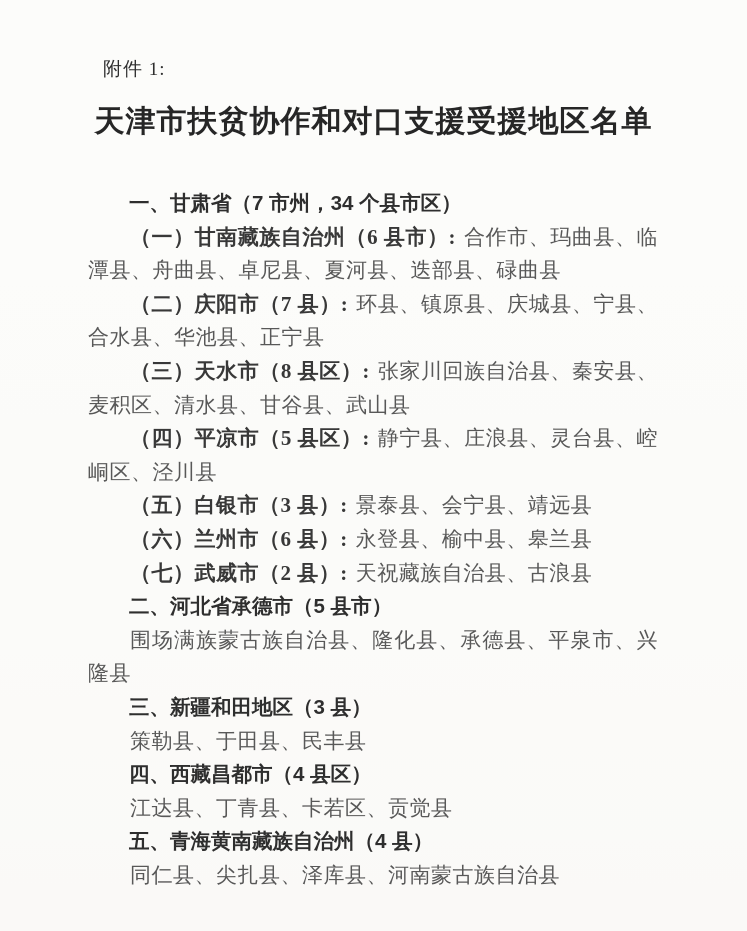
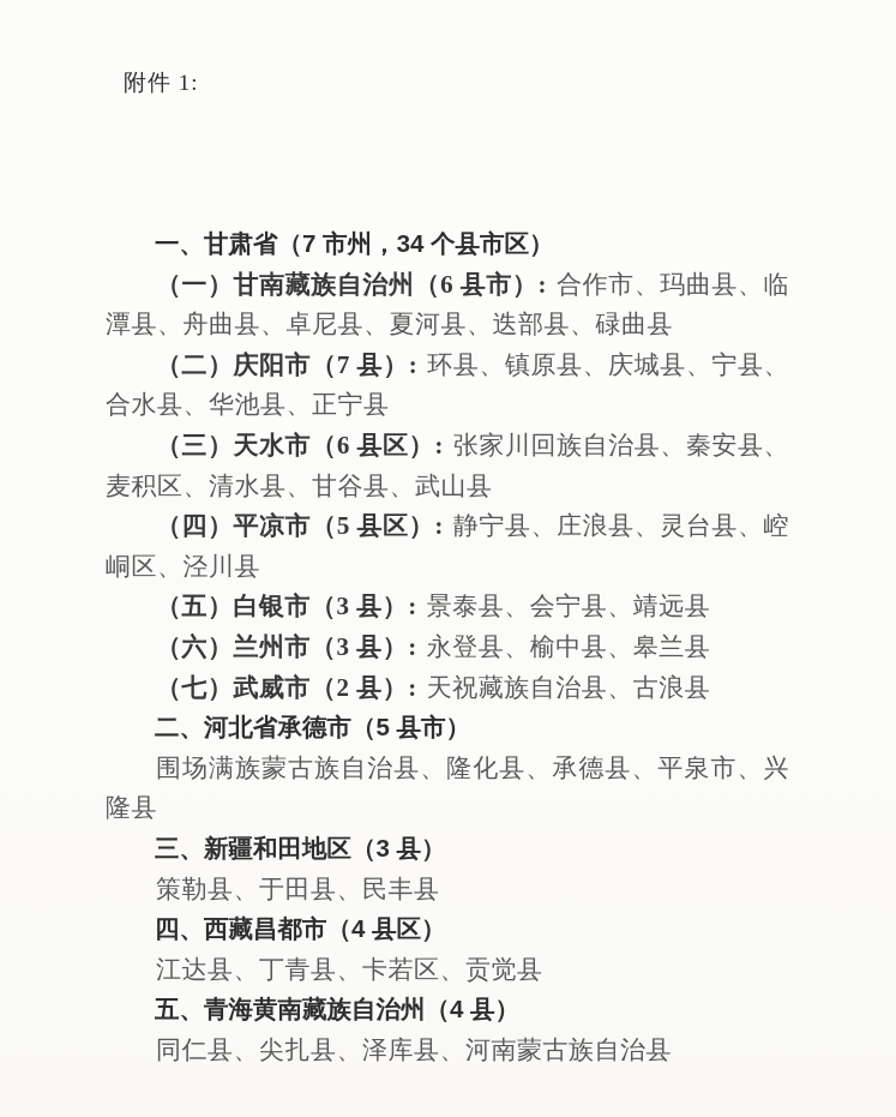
  附件 1:
- 天津市扶贫协作和对口支援受援地区名单
  一、甘肃省（7 市州，34 个县市区）
  （一）甘南藏族自治州（6 县市）: 合作市、玛曲县、临潭县、舟曲县、卓尼县、夏河县、迭部县、碌曲县
  （二）庆阳市（7 县）: 环县、镇原县、庆城县、宁县、合水县、华池县、正宁县
- （三）天水市（8 县区）: 张家川回族自治县、秦安县、麦积区、清水县、甘谷县、武山县
+ （三）天水市（6 县区）: 张家川回族自治县、秦安县、麦积区、清水县、甘谷县、武山县
  （四）平凉市（5 县区）: 静宁县、庄浪县、灵台县、崆峒区、泾川县
  （五）白银市（3 县）: 景泰县、会宁县、靖远县
- （六）兰州市（6 县）: 永登县、榆中县、皋兰县
+ （六）兰州市（3 县）: 永登县、榆中县、皋兰县
  （七）武威市（2 县）: 天祝藏族自治县、古浪县
  二、河北省承德市（5 县市）
  围场满族蒙古族自治县、隆化县、承德县、平泉市、兴隆县
  三、新疆和田地区（3 县）
  策勒县、于田县、民丰县
  四、西藏昌都市（4 县区）
  江达县、丁青县、卡若区、贡觉县
  五、青海黄南藏族自治州（4 县）
  同仁县、尖扎县、泽库县、河南蒙古族自治县
